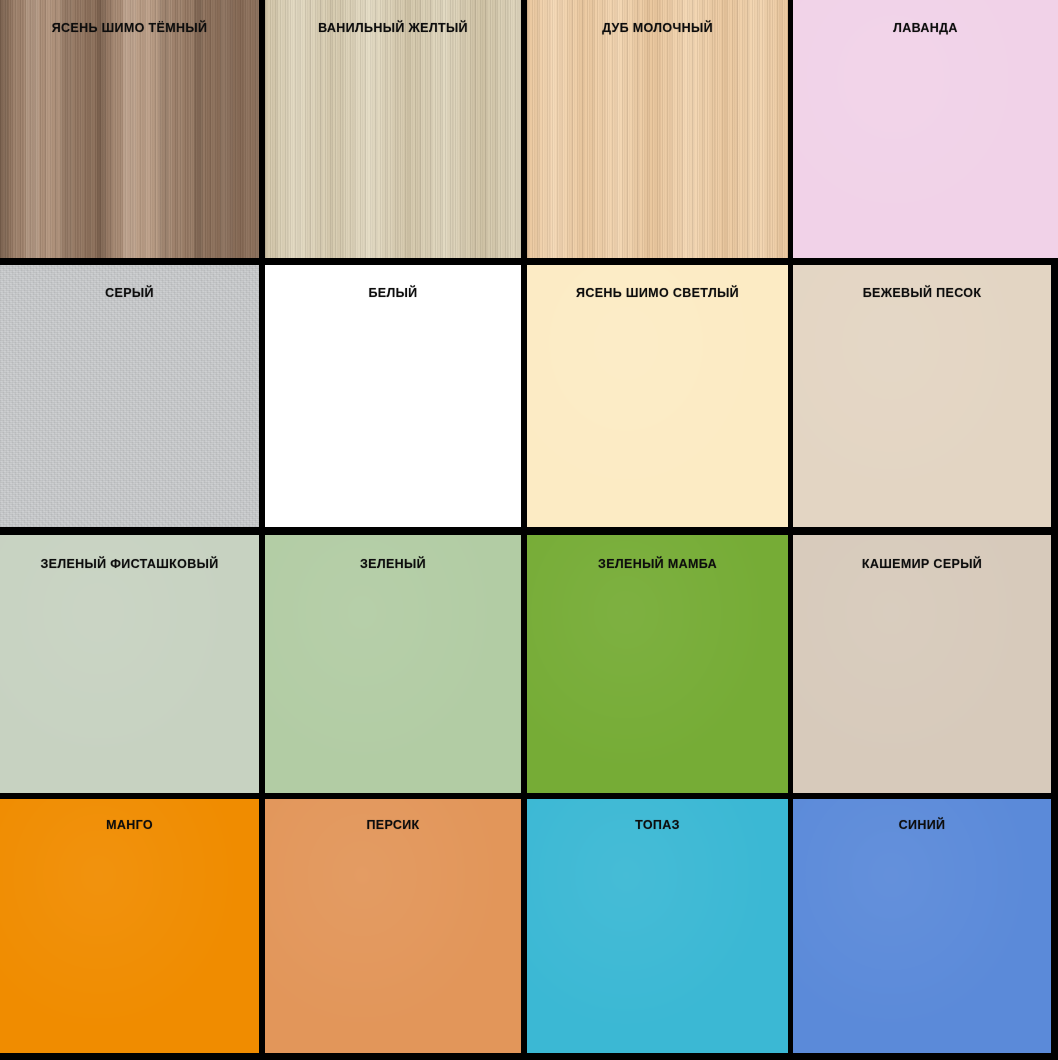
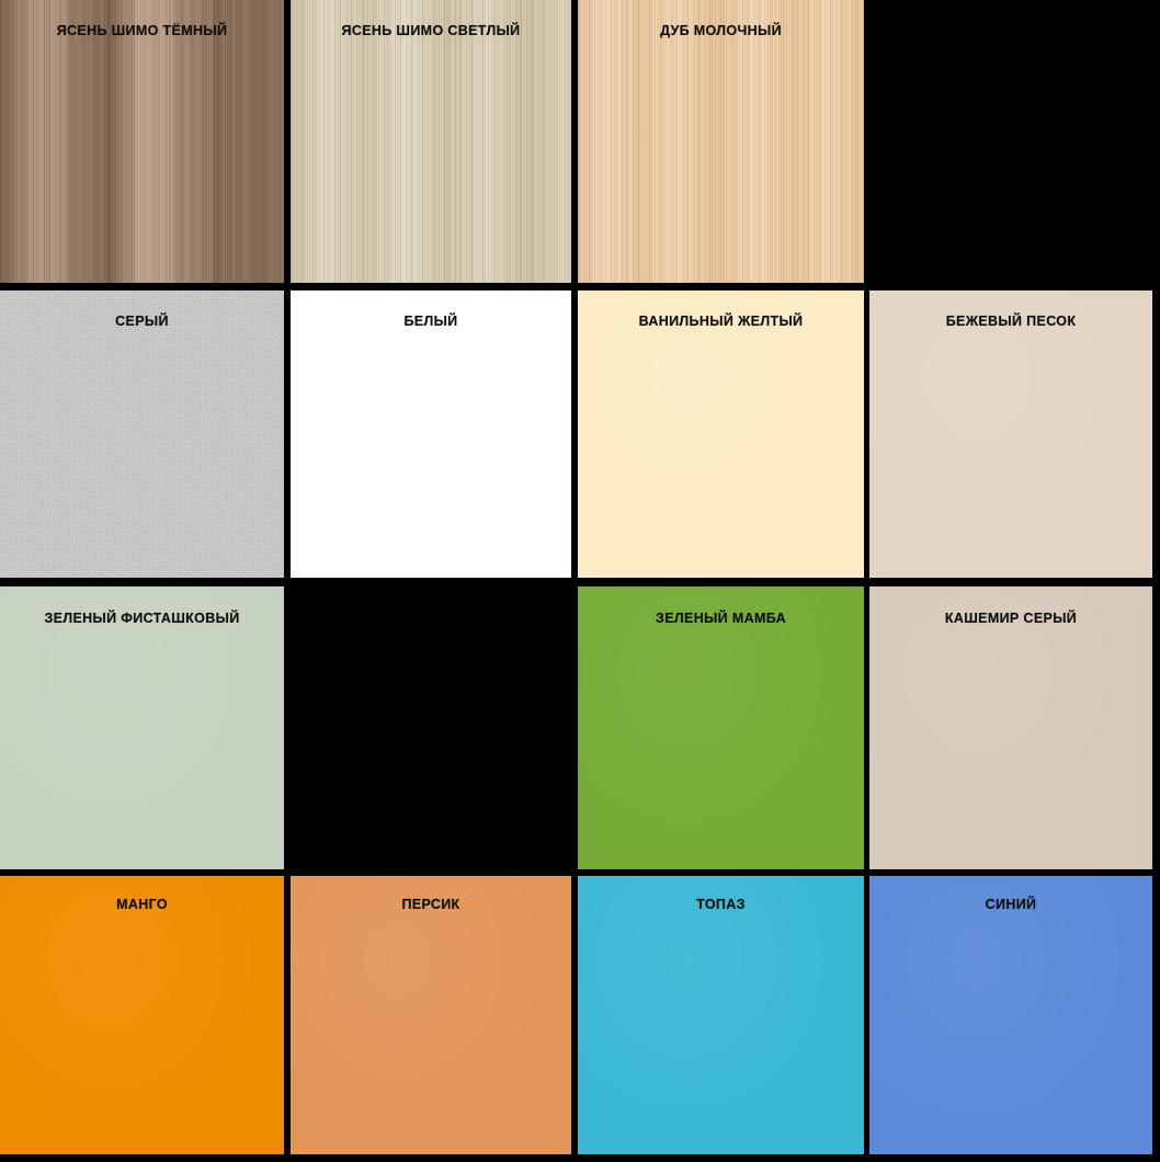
  ЯСЕНЬ ШИМО ТЁМНЫЙ
- ВАНИЛЬНЫЙ ЖЕЛТЫЙ
+ ЯСЕНЬ ШИМО СВЕТЛЫЙ
  ДУБ МОЛОЧНЫЙ
- ЛАВАНДА
  СЕРЫЙ
  БЕЛЫЙ
- ЯСЕНЬ ШИМО СВЕТЛЫЙ
+ ВАНИЛЬНЫЙ ЖЕЛТЫЙ
  БЕЖЕВЫЙ ПЕСОК
  ЗЕЛЕНЫЙ ФИСТАШКОВЫЙ
- ЗЕЛЕНЫЙ
  ЗЕЛЕНЫЙ МАМБА
  КАШЕМИР СЕРЫЙ
  МАНГО
  ПЕРСИК
  ТОПАЗ
  СИНИЙ
